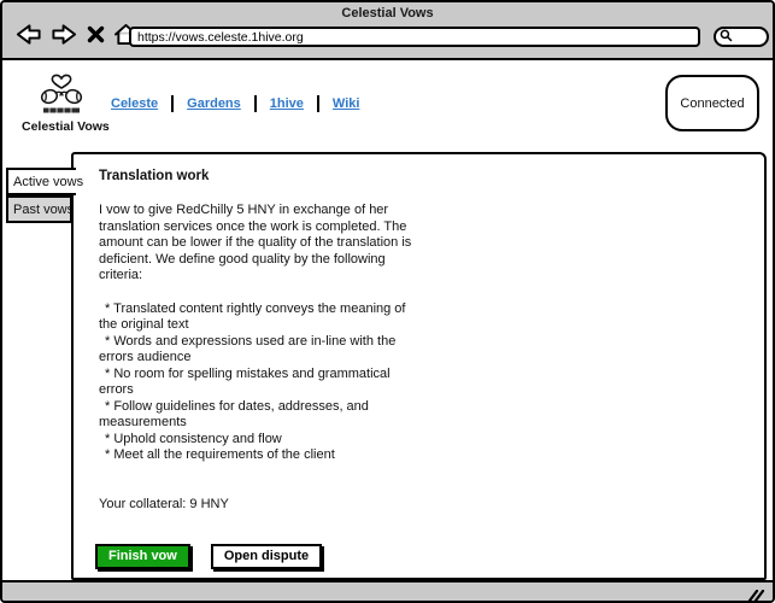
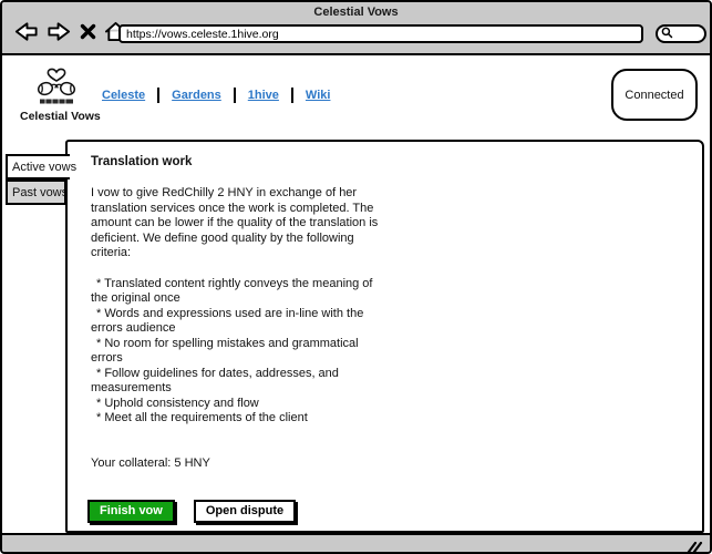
  Celestial Vows
  https://vows.celeste.1hive.org
  Celestial Vows
  Celeste
  Gardens
  1hive
  Wiki
  Connected
  Active vows
  Past vow
  Translation work
- I vow to give RedChilly 5 HNY in exchange of her translation services once the work is completed. The amount can be lower if the quality of the translation is deficient. We define good quality by the following criteria:
+ I vow to give RedChilly 2 HNY in exchange of her translation services once the work is completed. The amount can be lower if the quality of the translation is deficient. We define good quality by the following criteria:
- * Translated content rightly conveys the meaning of the original text
+ * Translated content rightly conveys the meaning of the original once
  * Words and expressions used are in-line with the errors audience
  * No room for spelling mistakes and grammatical errors
  * Follow guidelines for dates, addresses, and measurements
  * Uphold consistency and flow
  * Meet all the requirements of the client
- Your collateral: 9 HNY
+ Your collateral: 5 HNY
  Finish vow
  Open dispute
